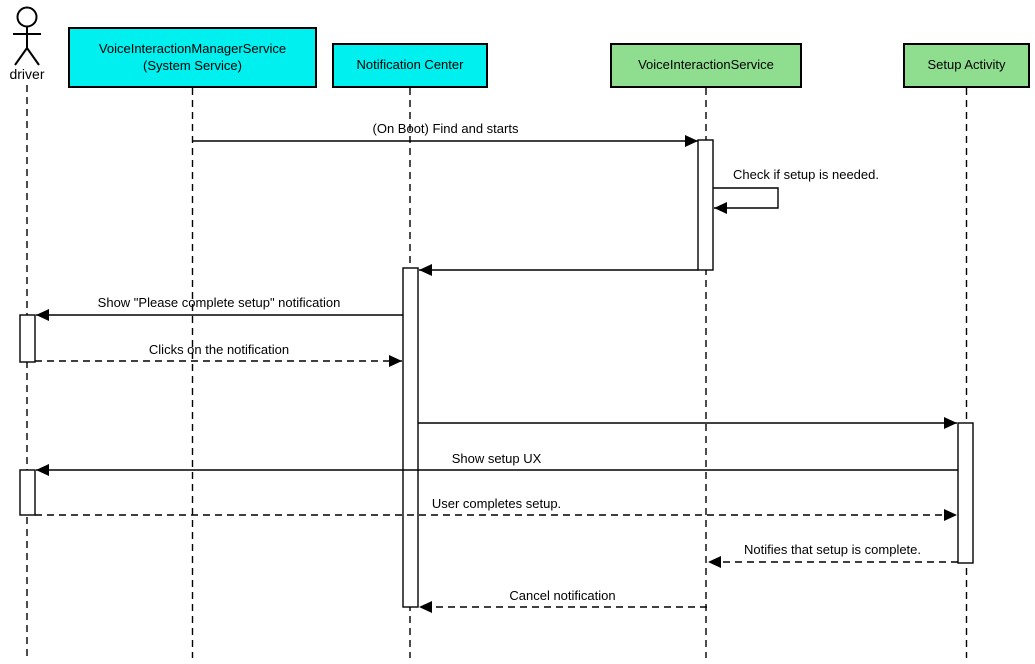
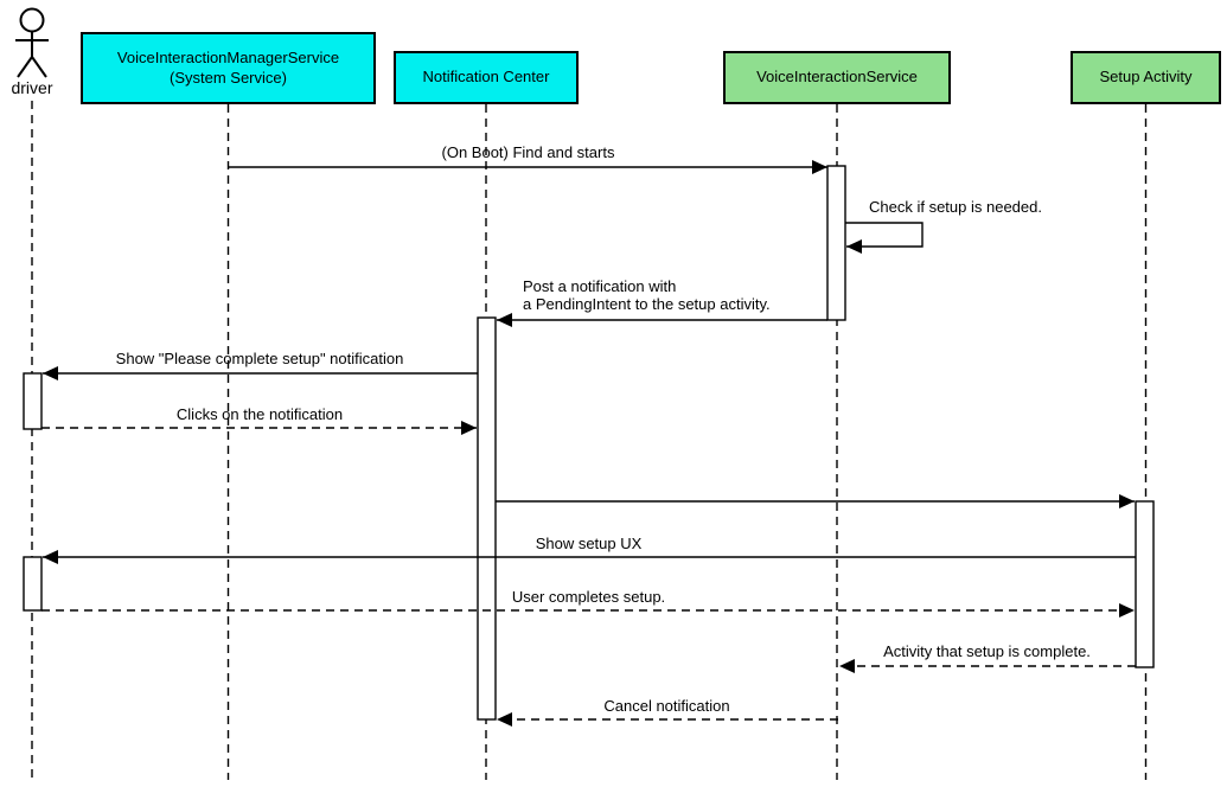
  driver
  VoiceInteractionManagerService
  (System Service)
  Notification Center
  VoiceInteractionService
  Setup Activity
  (On Boot) Find and starts
  Check if setup is needed.
+ Post a notification with
+ a PendingIntent to the setup activity.
  Show "Please complete setup" notification
  Clicks on the notification
  Show setup UX
  User completes setup.
- Notifies that setup is complete.
+ Activity that setup is complete.
  Cancel notification
